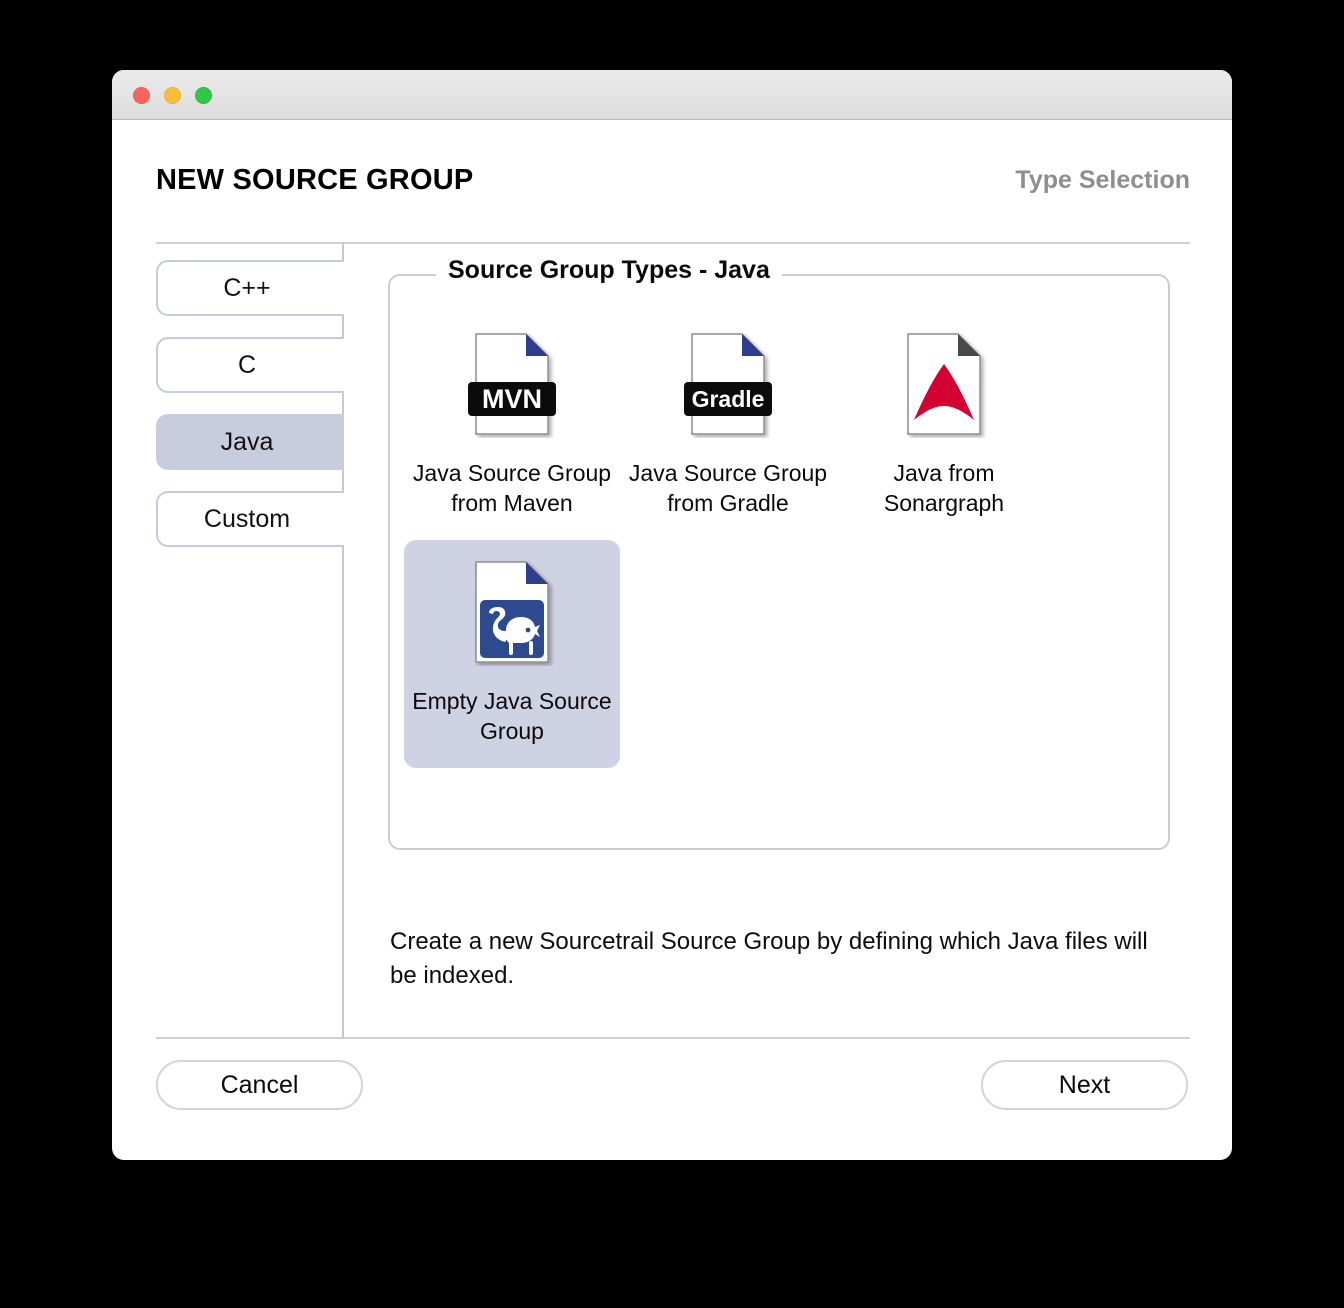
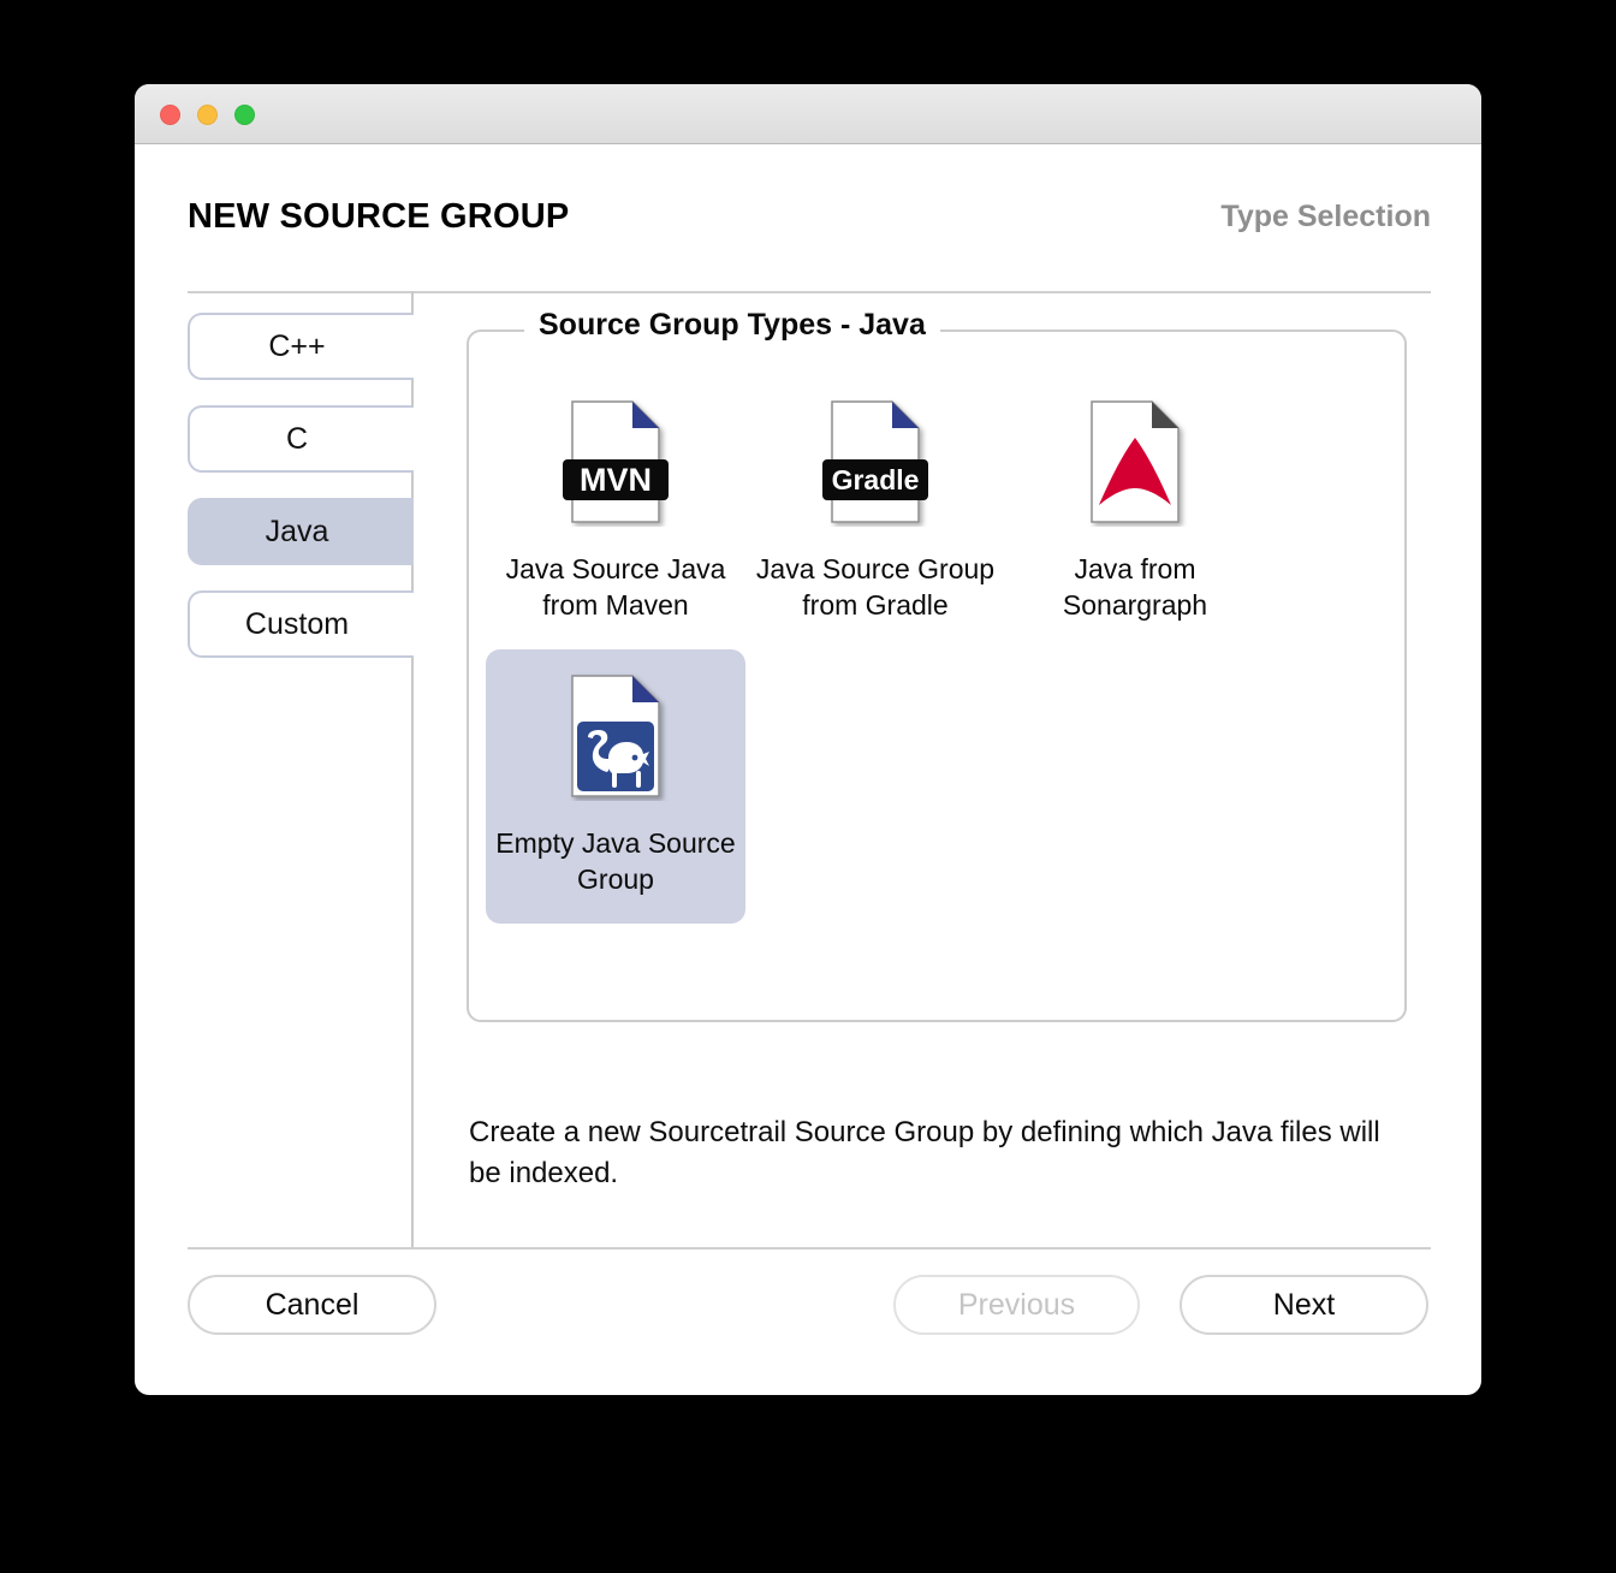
  NEW SOURCE GROUP
  Type Selection
  C++
  C
  Java
  Custom
  Source Group Types - Java
  MVN
- Java Source Group from Maven
+ Java Source Java from Maven
  Gradle
  Java Source Group from Gradle
  Java from Sonargraph
  Empty Java Source Group
  Create a new Sourcetrail Source Group by defining which Java files will be indexed.
  Cancel
+ Previous
  Next
